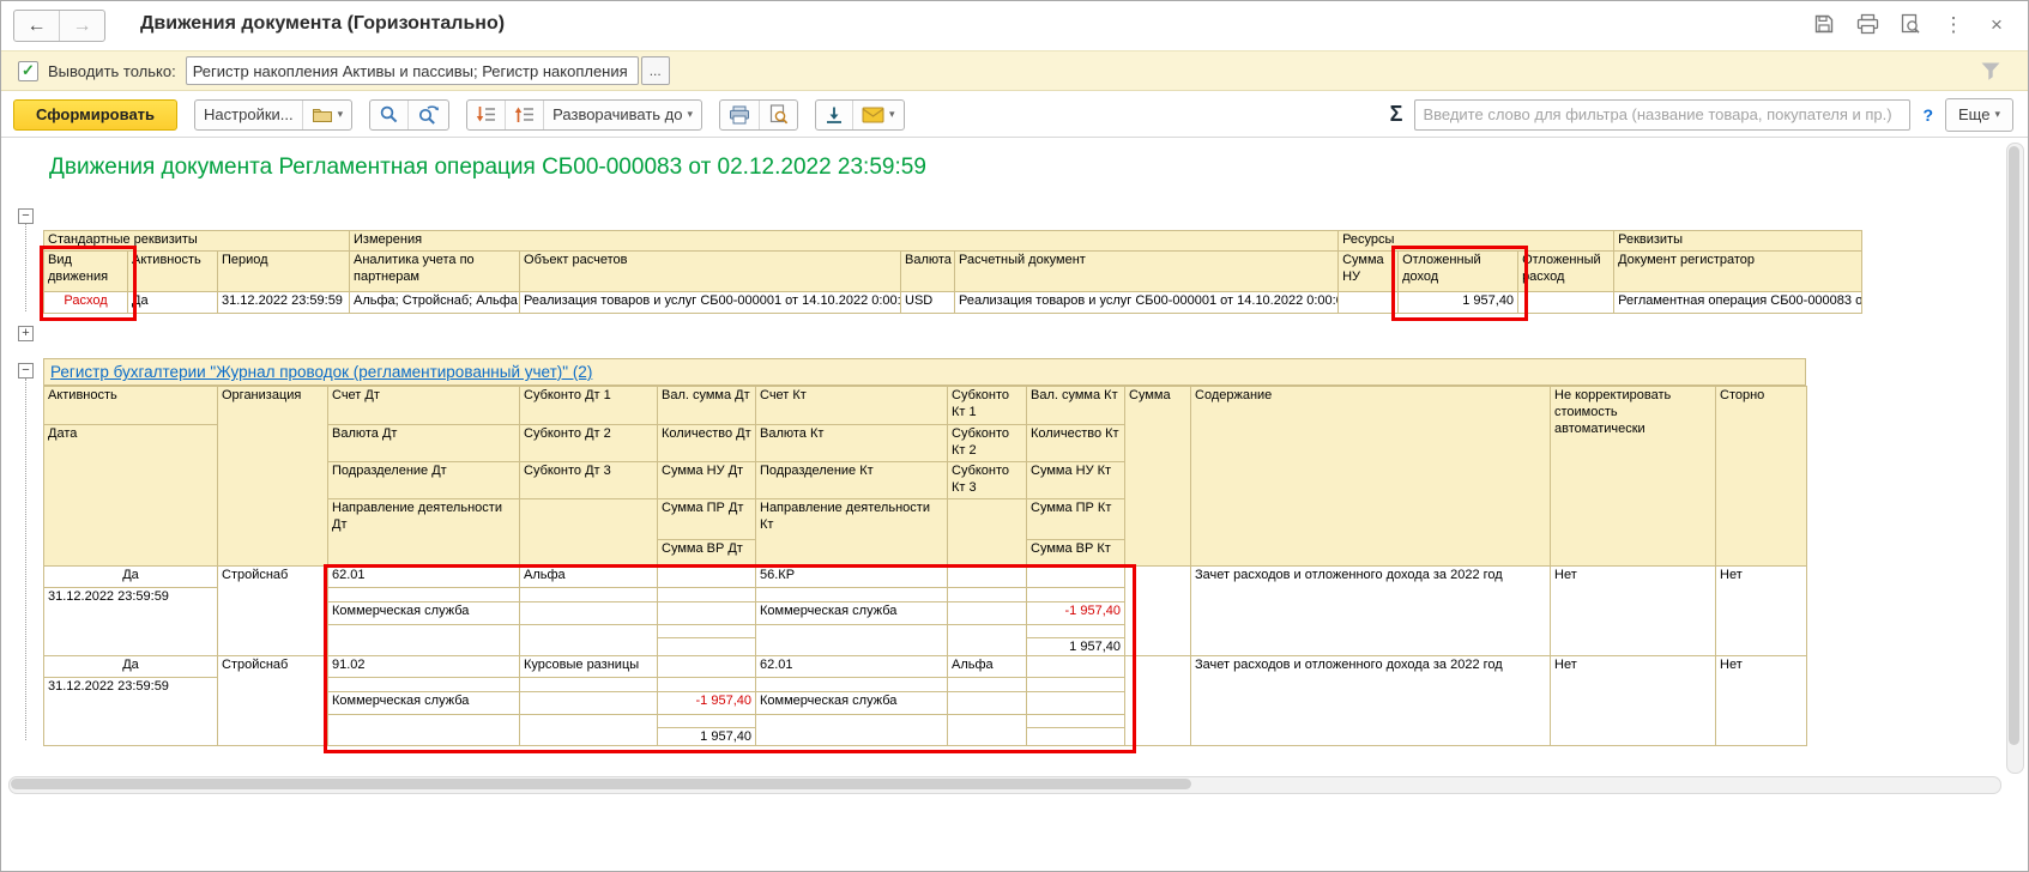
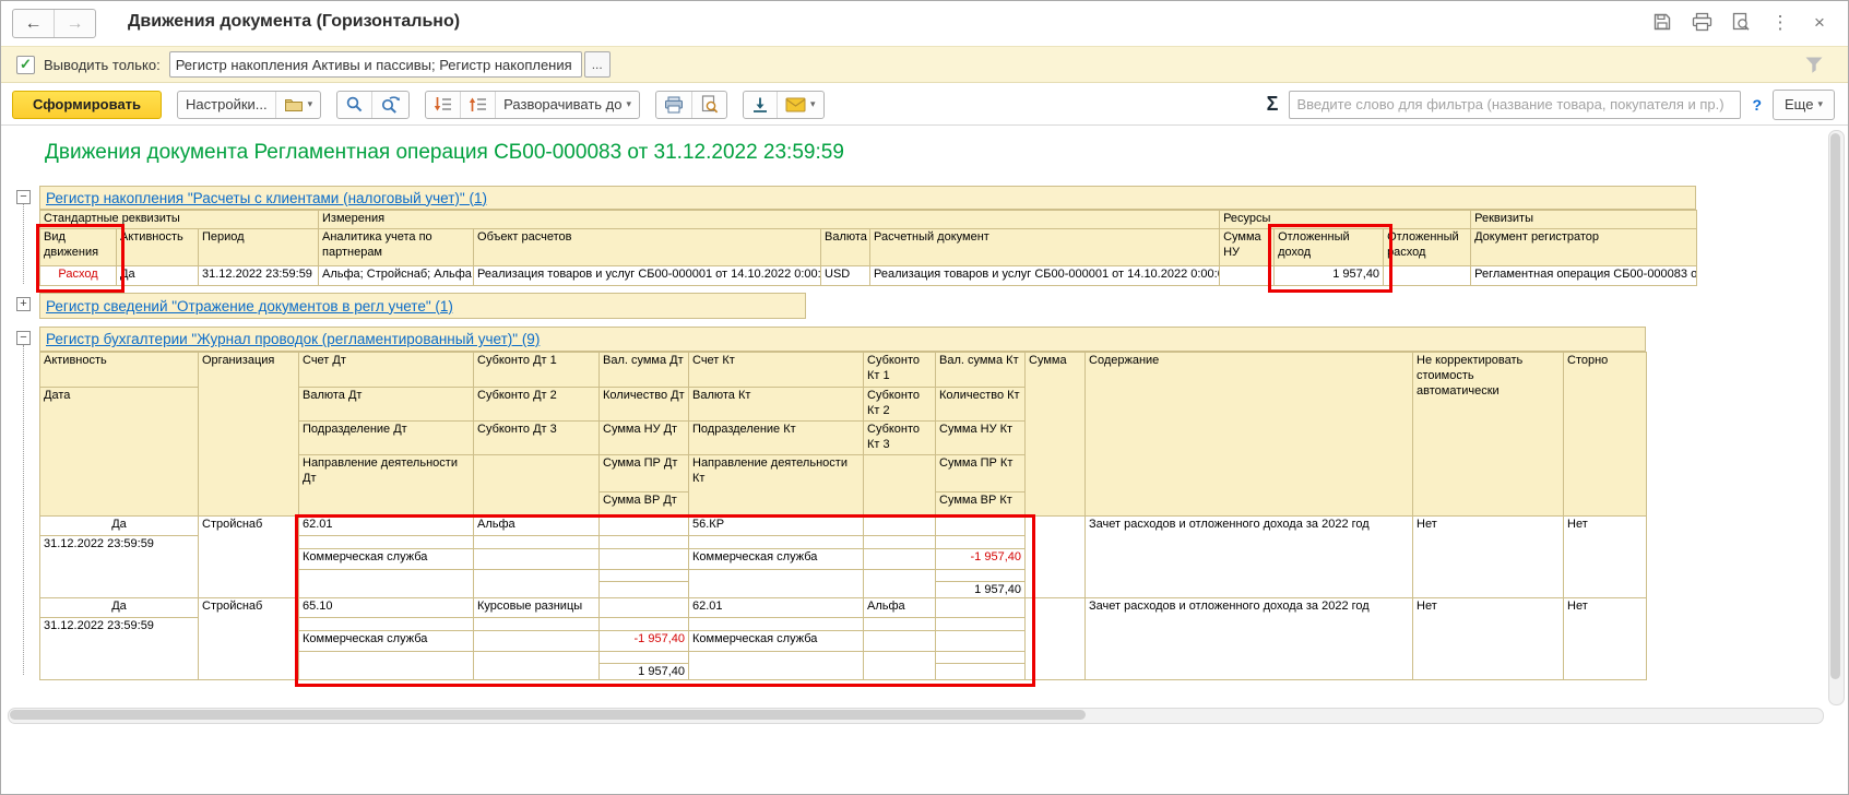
  ←
  →
  Движения документа (Горизонтально)
  ⋮
  ×
  ✓
  Выводить только:
  Регистр накопления Активы и пассивы; Регистр накопления
  ...
  Сформировать
  Настройки...
  ▾
  Разворачивать до
  ▾
  ▾
  Σ
  Введите слово для фильтра (название товара, покупателя и пр.)
  ?
  Еще
  ▾
- Движения документа Регламентная операция СБ00-000083 от 02.12.2022 23:59:59
+ Движения документа Регламентная операция СБ00-000083 от 31.12.2022 23:59:59
  −
  +
  −
+ Регистр накопления "Расчеты с клиентами (налоговый учет)" (1)
  Стандартные реквизиты	Измерения	Ресурсы	Реквизиты
  Вид движения	Активность	Период	Аналитика учета по партнерам	Объект расчетов	Валюта	Расчетный документ	Сумма НУ	Отложенный доход	Отложенный расход	Документ регистратор
  Расход	Да	31.12.2022 23:59:59	Альфа; Стройснаб; Альфа	Реализация товаров и услуг СБ00-000001 от 14.10.2022 0:00:	USD	Реализация товаров и услуг СБ00-000001 от 14.10.2022 0:00:		1 957,40		Регламентная операция СБ00-000083 о
+ Регистр сведений "Отражение документов в регл учете" (1)
- Регистр бухгалтерии "Журнал проводок (регламентированный учет)" (2)
+ Регистр бухгалтерии "Журнал проводок (регламентированный учет)" (9)
  Активность	Организация	Счет Дт	Субконто Дт 1	Вал. сумма Дт	Счет Кт	Субконто Кт 1	Вал. сумма Кт	Сумма	Содержание	Не корректировать стоимость автоматически	Сторно
  Дата	Валюта Дт	Субконто Дт 2	Количество Дт	Валюта Кт	Субконто Кт 2	Количество Кт
  Подразделение Дт	Субконто Дт 3	Сумма НУ Дт	Подразделение Кт	Субконто Кт 3	Сумма НУ Кт
  Направление деятельности Дт		Сумма ПР Дт	Направление деятельности Кт		Сумма ПР Кт
  Сумма ВР Дт	Сумма ВР Кт
  Да	Стройснаб	62.01	Альфа		56.КР				Зачет расходов и отложенного дохода за 2022 год	Нет	Нет
  31.12.2022 23:59:59
  Коммерческая служба			Коммерческая служба		-1 957,40
  	1 957,40
- Да	Стройснаб	91.02	Курсовые разницы		62.01	Альфа			Зачет расходов и отложенного дохода за 2022 год	Нет	Нет
+ Да	Стройснаб	65.10	Курсовые разницы		62.01	Альфа			Зачет расходов и отложенного дохода за 2022 год	Нет	Нет
  31.12.2022 23:59:59
  Коммерческая служба		-1 957,40	Коммерческая служба
  1 957,40
